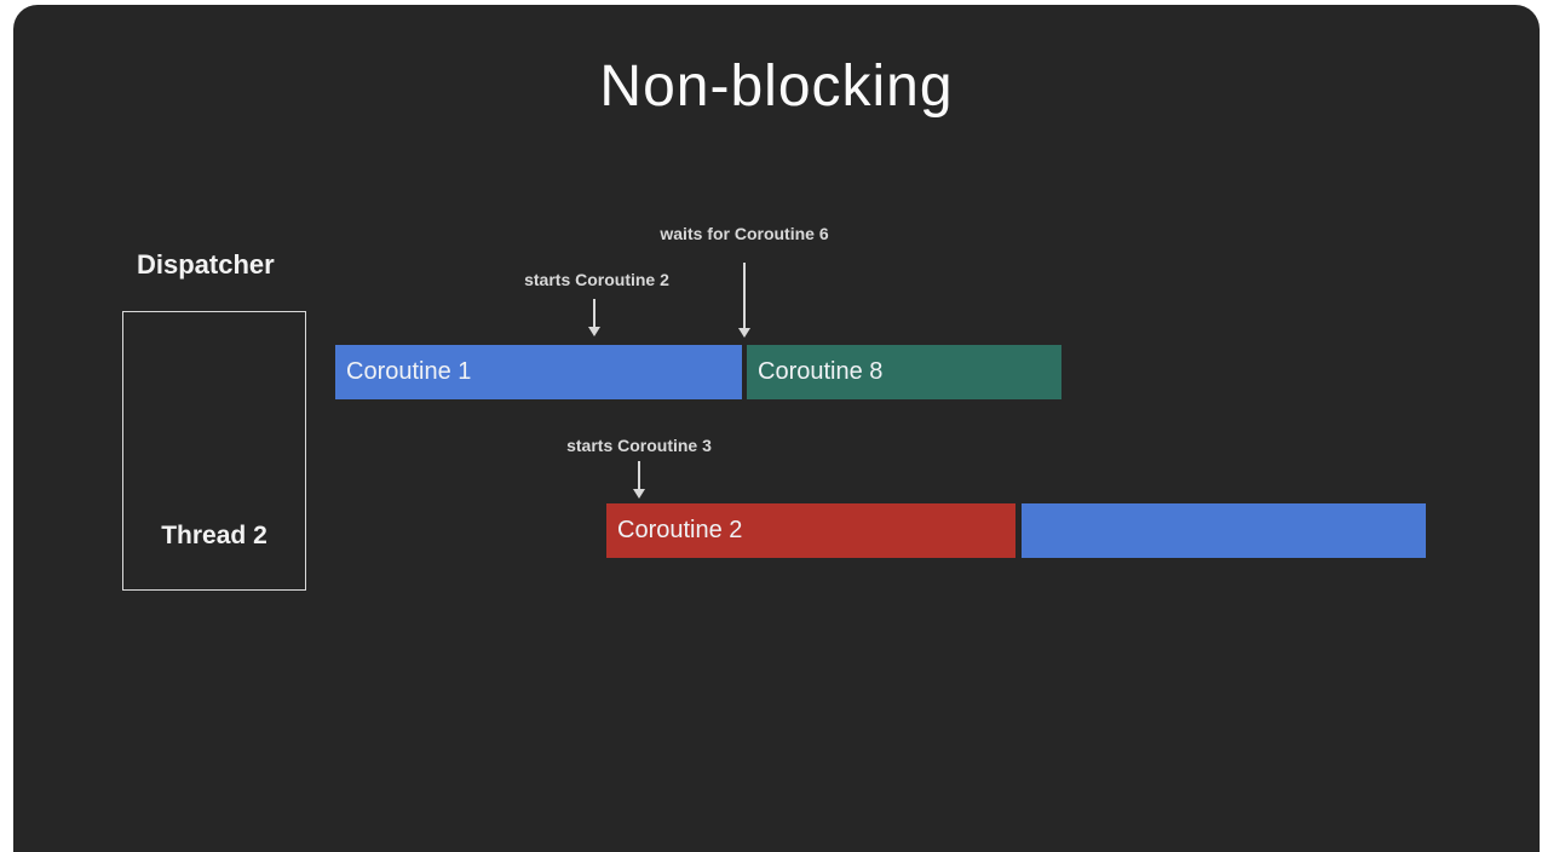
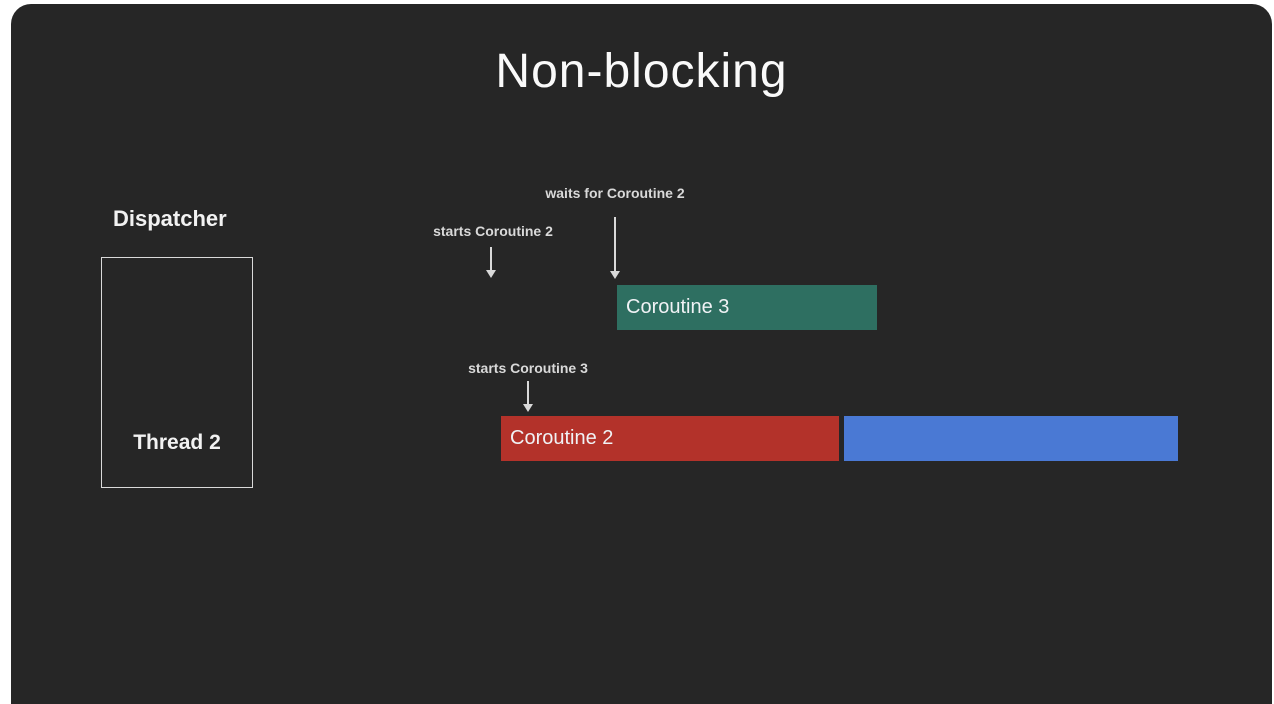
  Non-blocking
  Dispatcher
  Thread 2
- waits for Coroutine 6
+ waits for Coroutine 2
  starts Coroutine 2
  starts Coroutine 3
- Coroutine 1
- Coroutine 8
+ Coroutine 3
  Coroutine 2
